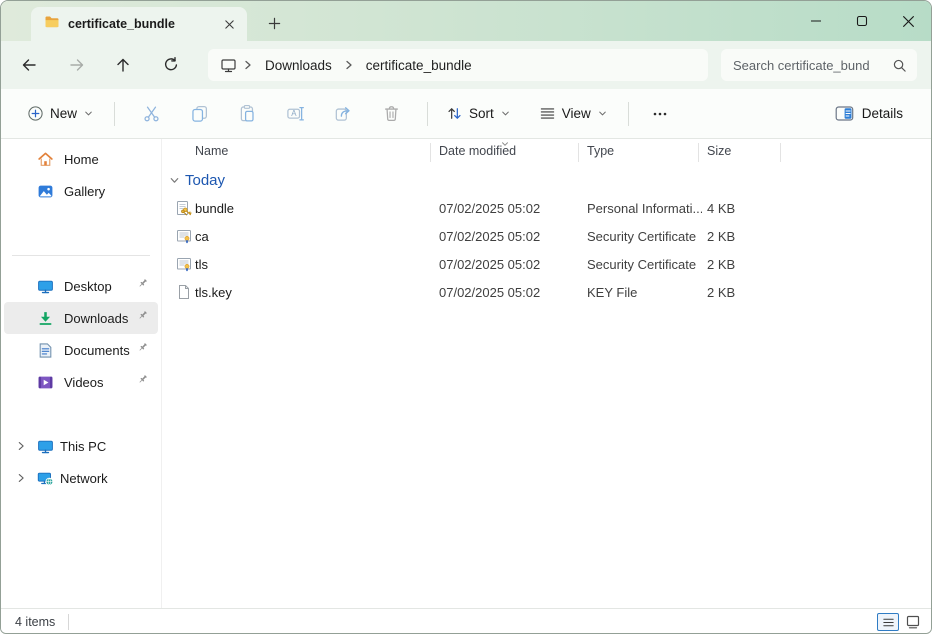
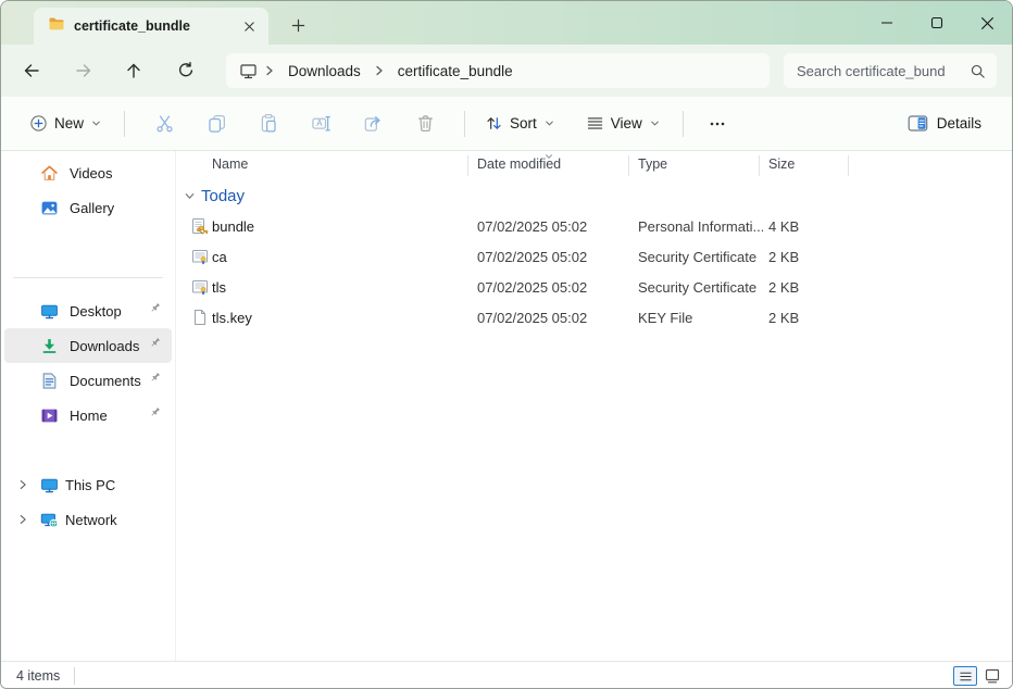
  certificate_bundle
  Downloads
  certificate_bundle
  Search certificate_bund
  New
  A
  Sort
  View
  Details
- Home
+ Videos
  Gallery
  Desktop
  Downloads
  Documents
- Videos
+ Home
  This PC
  Network
  Name
  Date modified
  Type
  Size
  Today
  bundle
  07/02/2025 05:02
  Personal Informati...
  4 KB
  ca
  07/02/2025 05:02
  Security Certificate
  2 KB
  tls
  07/02/2025 05:02
  Security Certificate
  2 KB
  tls.key
  07/02/2025 05:02
  KEY File
  2 KB
  4 items
